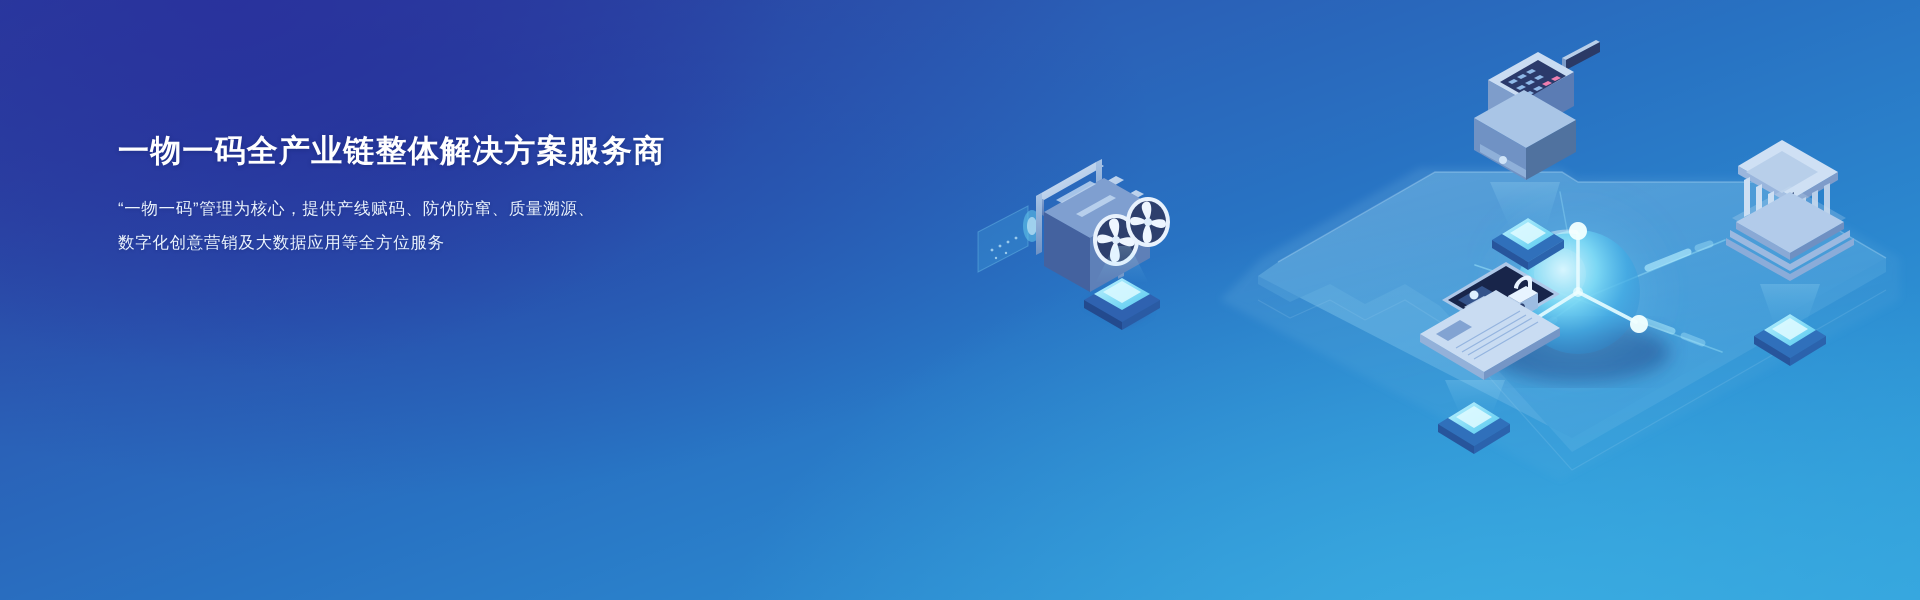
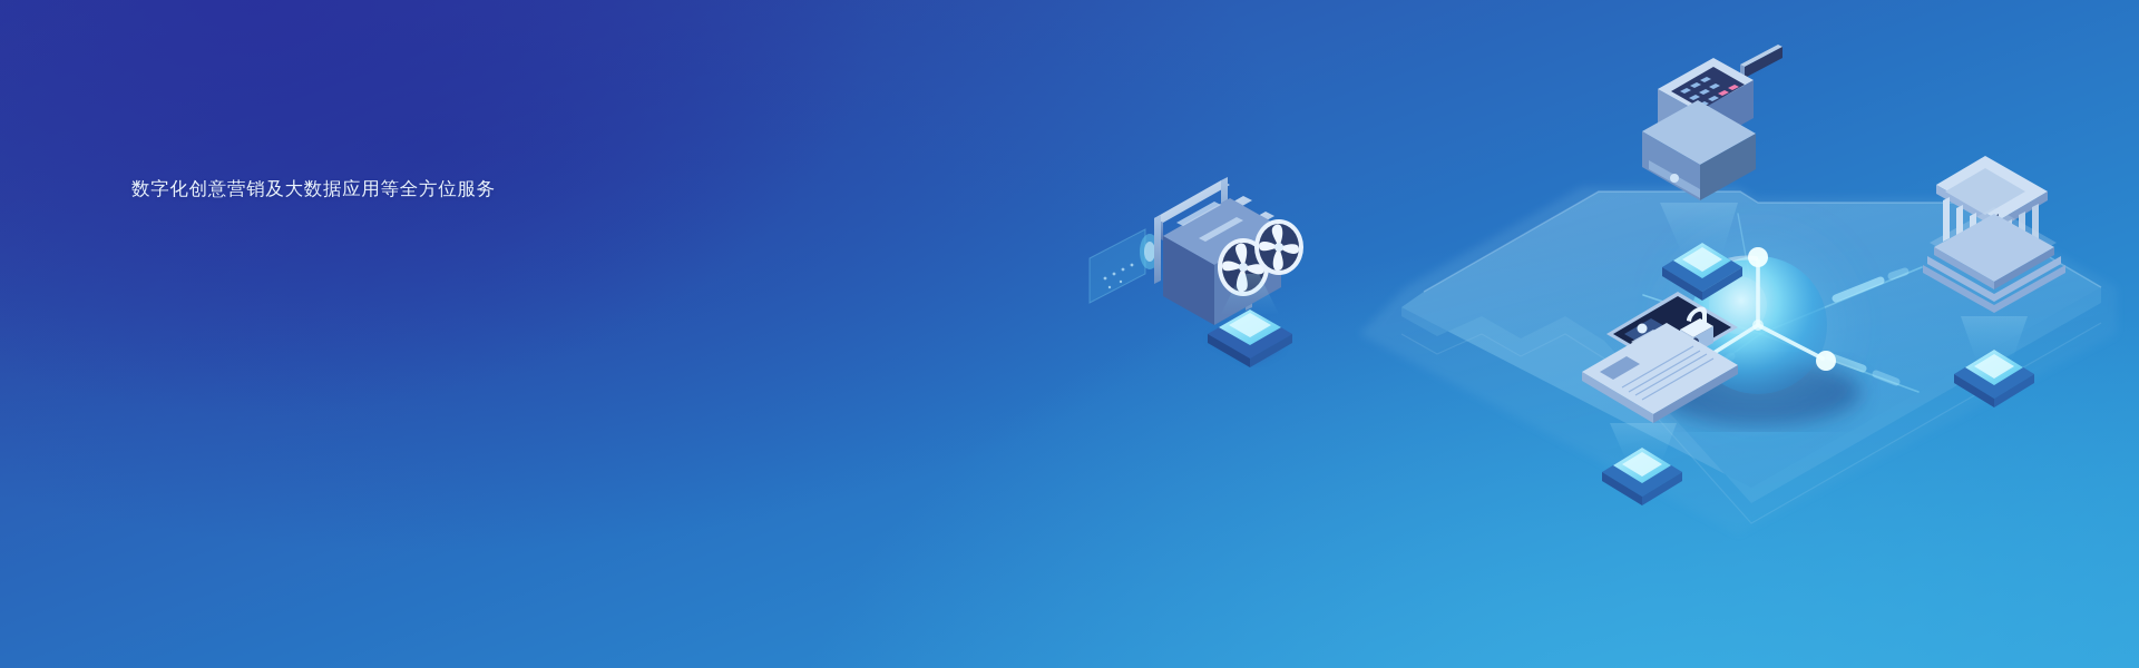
- 一物一码全产业链整体解决方案服务商
- “一物一码”管理为核心，提供产线赋码、防伪防窜、质量溯源、
  数字化创意营销及大数据应用等全方位服务
